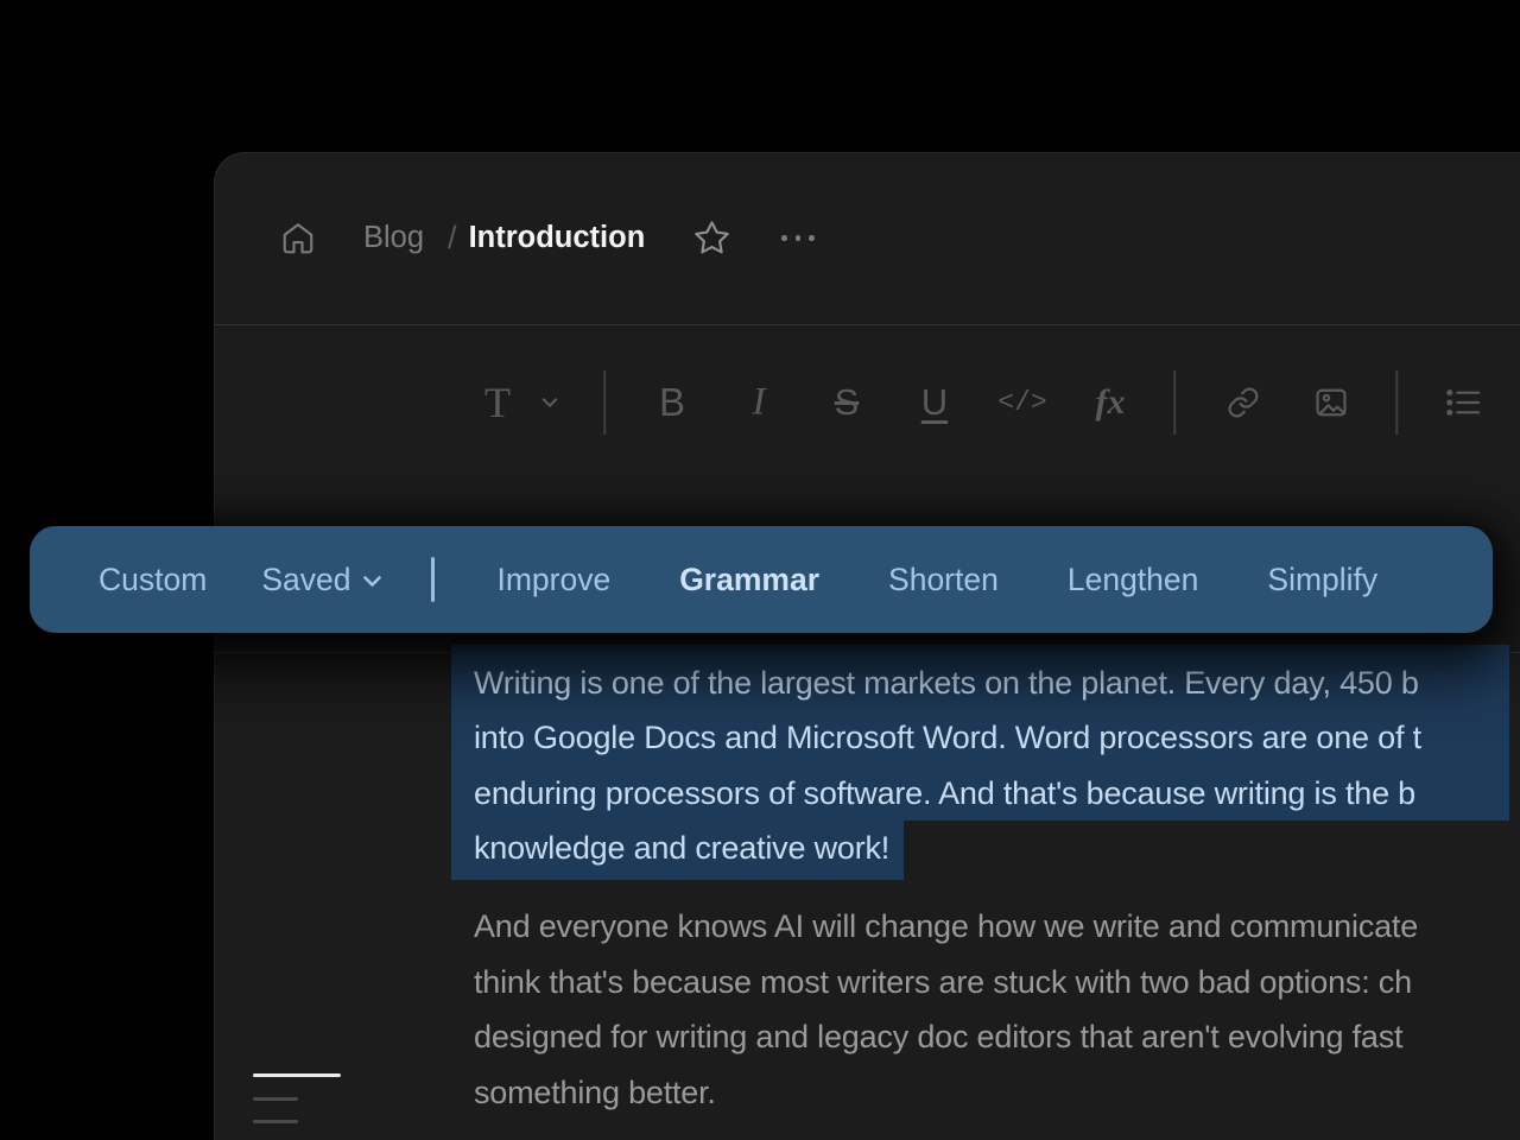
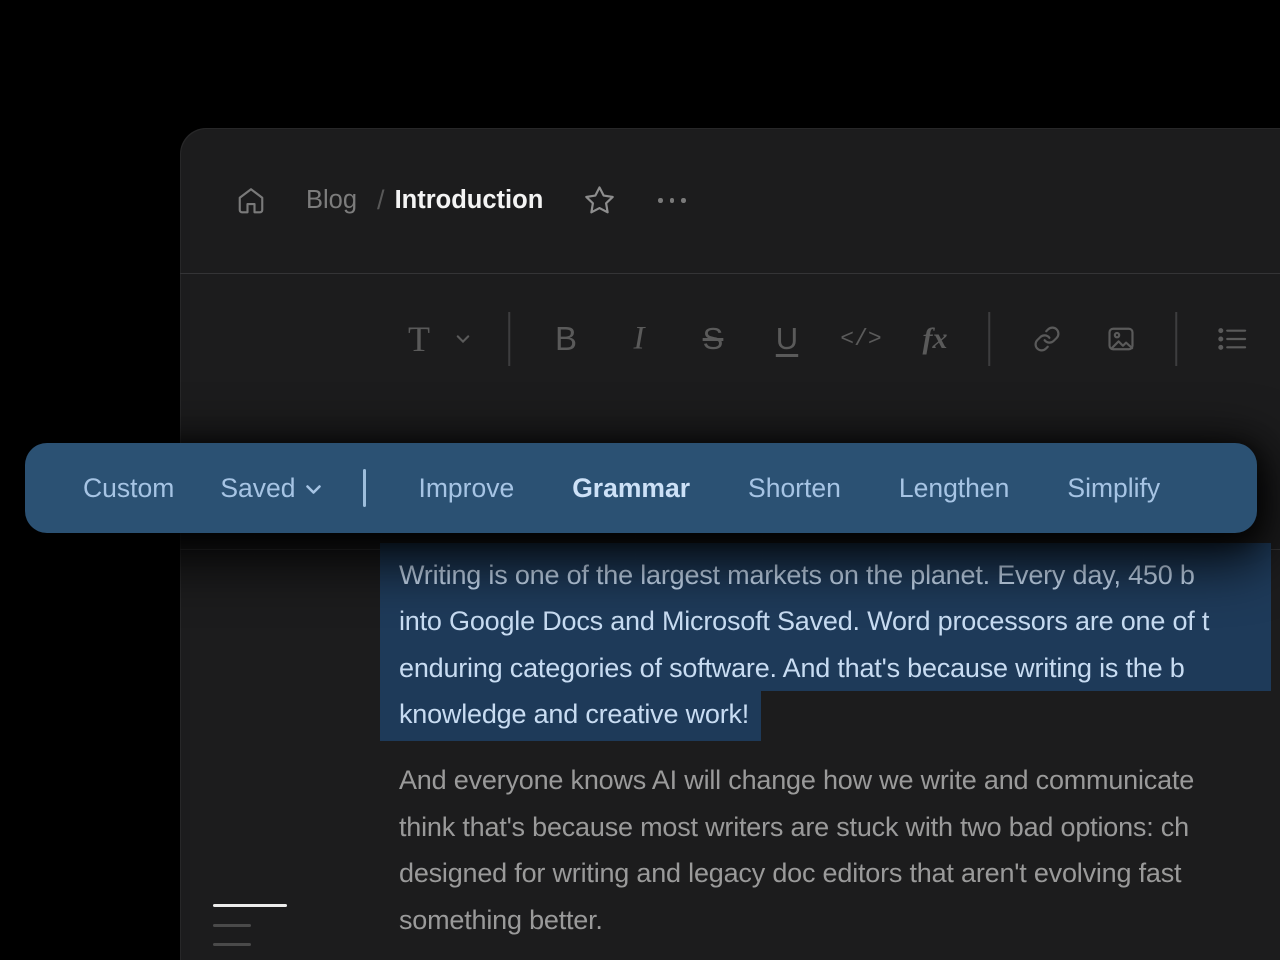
  Blog
  /
  Introduction
  T
  B
  I
  S
  U
  </>
  fx
  Writing is one of the largest markets on the planet. Every day, 450 b
- into Google Docs and Microsoft Word. Word processors are one of t
+ into Google Docs and Microsoft Saved. Word processors are one of t
- enduring processors of software. And that's because writing is the b
+ enduring categories of software. And that's because writing is the b
  knowledge and creative work!
  And everyone knows AI will change how we write and communicate
  think that's because most writers are stuck with two bad options: ch
  designed for writing and legacy doc editors that aren't evolving fast
  something better.
  Custom
  Saved
  Improve
  Grammar
  Shorten
  Lengthen
  Simplify
